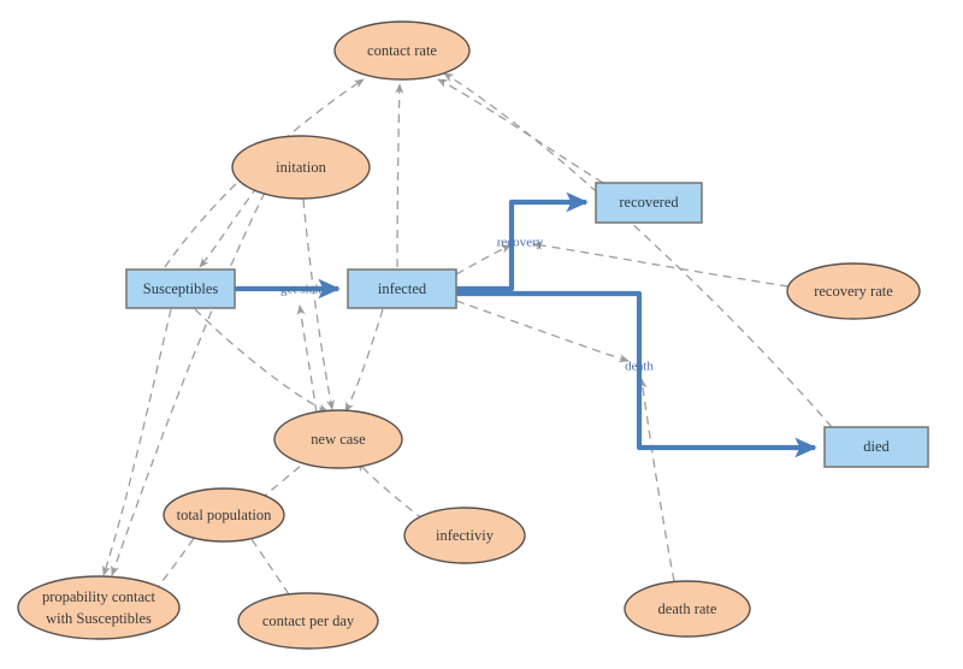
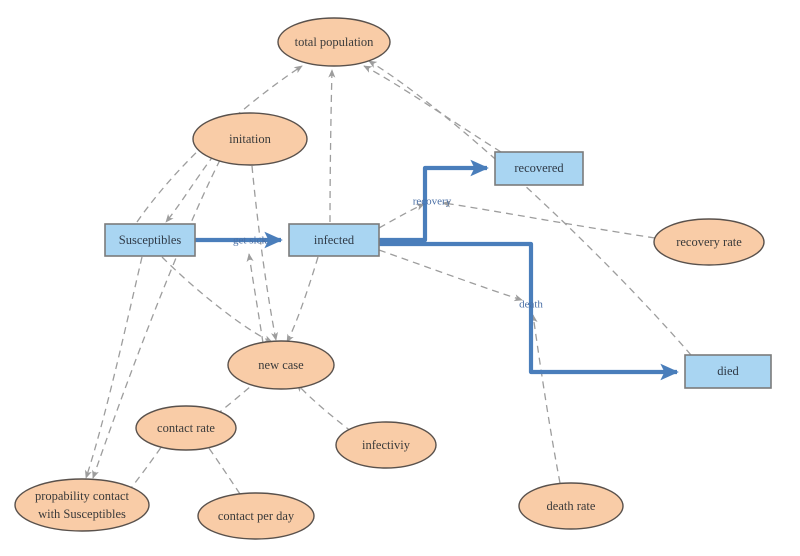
  get sick
  recovery
  death
  Susceptibles
  infected
  recovered
  died
- contact rate
+ total population
  initation
  recovery rate
  new case
  infectiviy
- total population
+ contact rate
  contact per day
  death rate
  propability contact
  with Susceptibles
